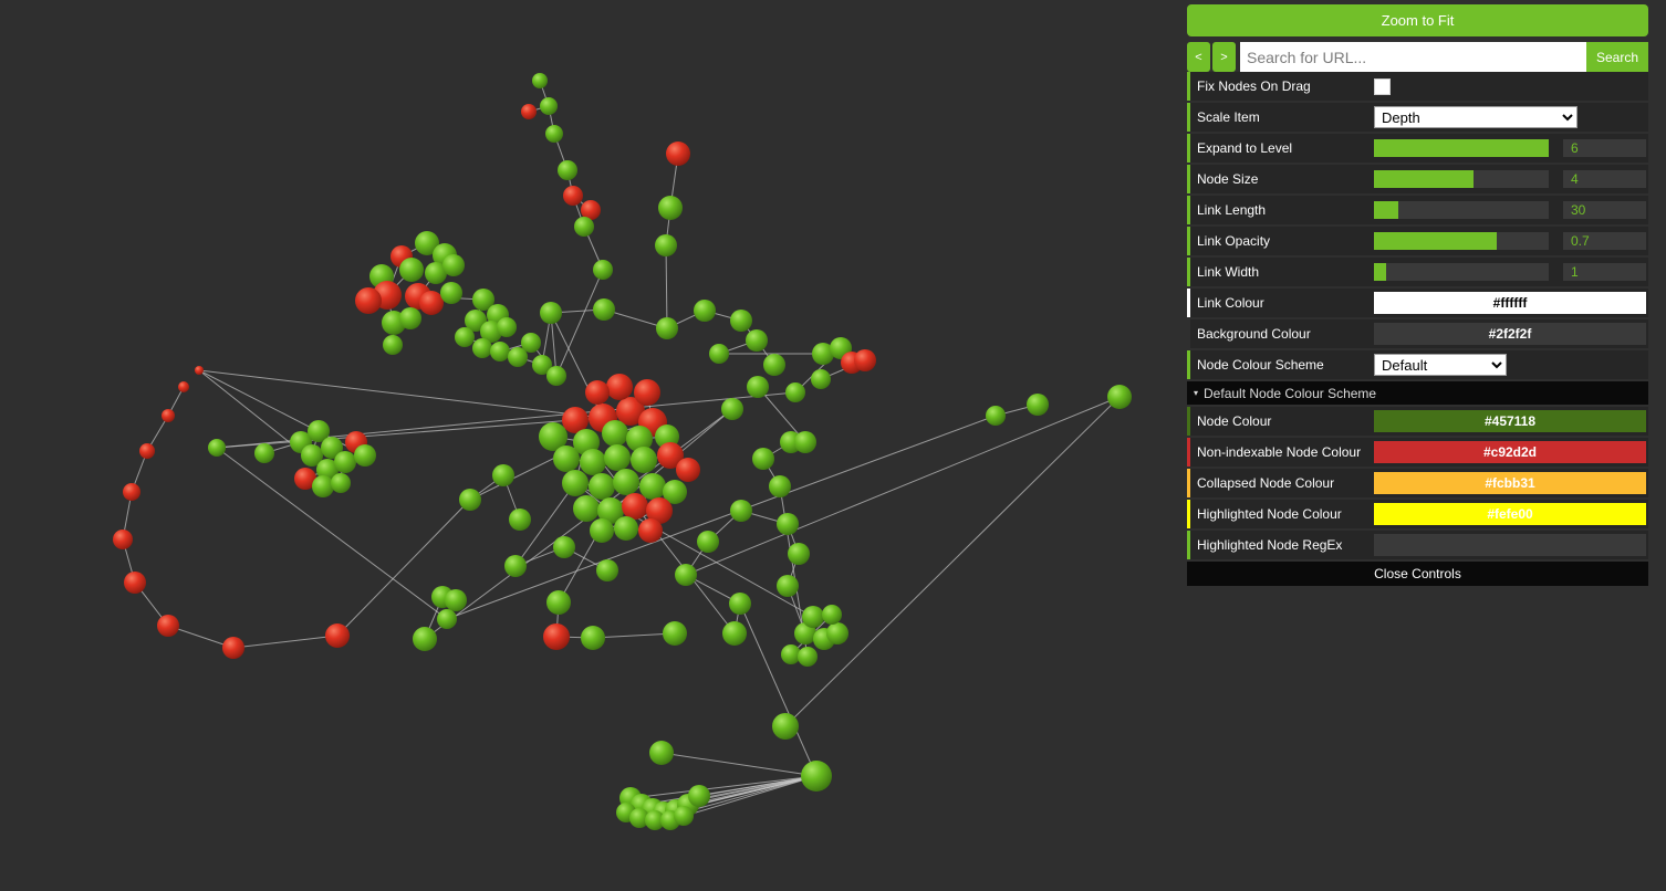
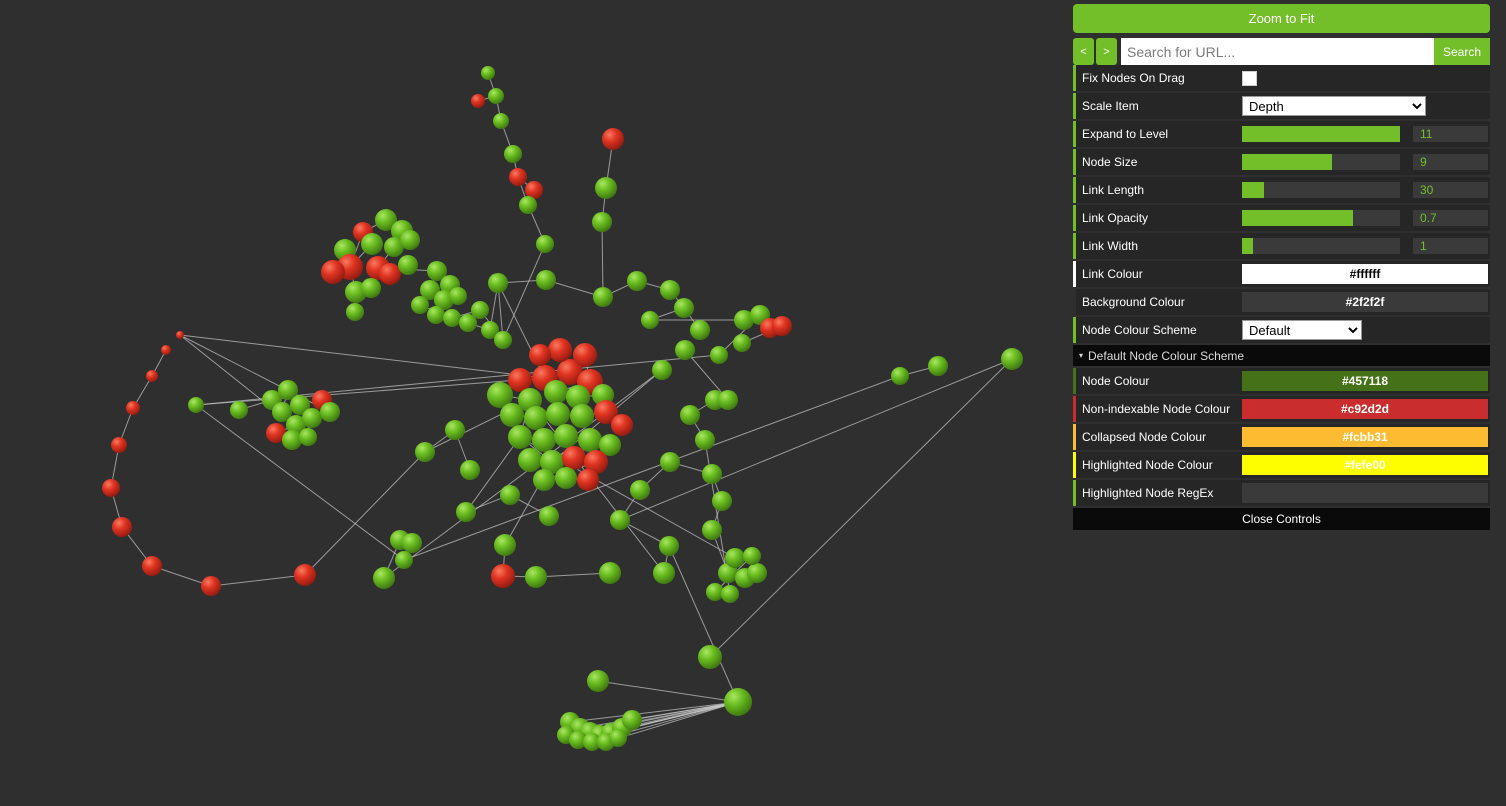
  Zoom to Fit
  <
  >
  Search for URL...
  Search
  Fix Nodes On Drag
  Scale Item
  Depth
  Expand to Level
- 6
+ 11
  Node Size
- 4
+ 9
  Link Length
  30
  Link Opacity
  0.7
  Link Width
  1
  Link Colour
  #ffffff
  Background Colour
  #2f2f2f
  Node Colour Scheme
  Default
  ▾
  Default Node Colour Scheme
  Node Colour
  #457118
  Non-indexable Node Colour
  #c92d2d
  Collapsed Node Colour
  #fcbb31
  Highlighted Node Colour
  #fefe00
  Highlighted Node RegEx
  Close Controls
